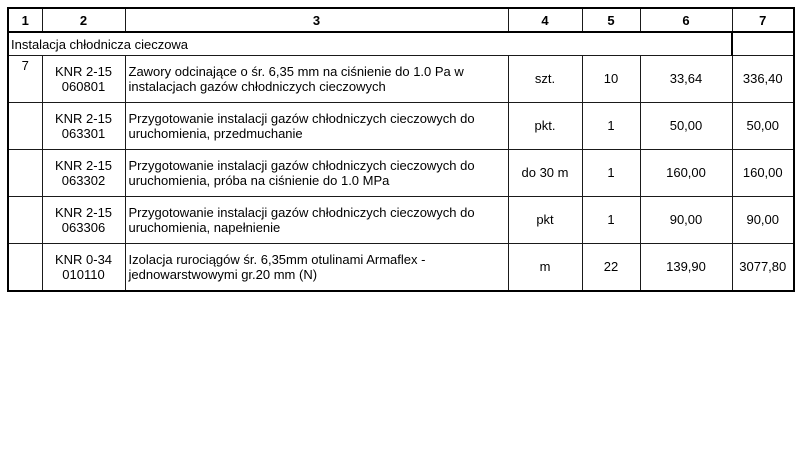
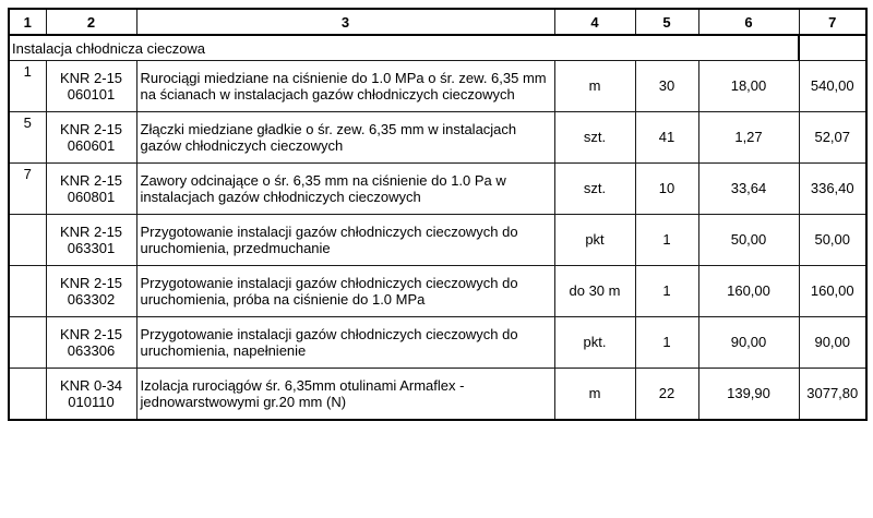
  1	2	3	4	5	6	7
  Instalacja chłodnicza cieczowa
+ 1	KNR 2-15 060101	Rurociągi miedziane na ciśnienie do 1.0 MPa o śr. zew. 6,35 mm na ścianach w instalacjach gazów chłodniczych cieczowych	m	30	18,00	540,00
+ 5	KNR 2-15 060601	Złączki miedziane gładkie o śr. zew. 6,35 mm w instalacjach gazów chłodniczych cieczowych	szt.	41	1,27	52,07
  7	KNR 2-15 060801	Zawory odcinające o śr. 6,35 mm na ciśnienie do 1.0 Pa w instalacjach gazów chłodniczych cieczowych	szt.	10	33,64	336,40
- 	KNR 2-15 063301	Przygotowanie instalacji gazów chłodniczych cieczowych do uruchomienia, przedmuchanie	pkt.	1	50,00	50,00
+ 	KNR 2-15 063301	Przygotowanie instalacji gazów chłodniczych cieczowych do uruchomienia, przedmuchanie	pkt	1	50,00	50,00
  	KNR 2-15 063302	Przygotowanie instalacji gazów chłodniczych cieczowych do uruchomienia, próba na ciśnienie do 1.0 MPa	do 30 m	1	160,00	160,00
- 	KNR 2-15 063306	Przygotowanie instalacji gazów chłodniczych cieczowych do uruchomienia, napełnienie	pkt	1	90,00	90,00
+ 	KNR 2-15 063306	Przygotowanie instalacji gazów chłodniczych cieczowych do uruchomienia, napełnienie	pkt.	1	90,00	90,00
  	KNR 0-34 010110	Izolacja rurociągów śr. 6,35mm otulinami Armaflex - jednowarstwowymi gr.20 mm (N)	m	22	139,90	3077,80
